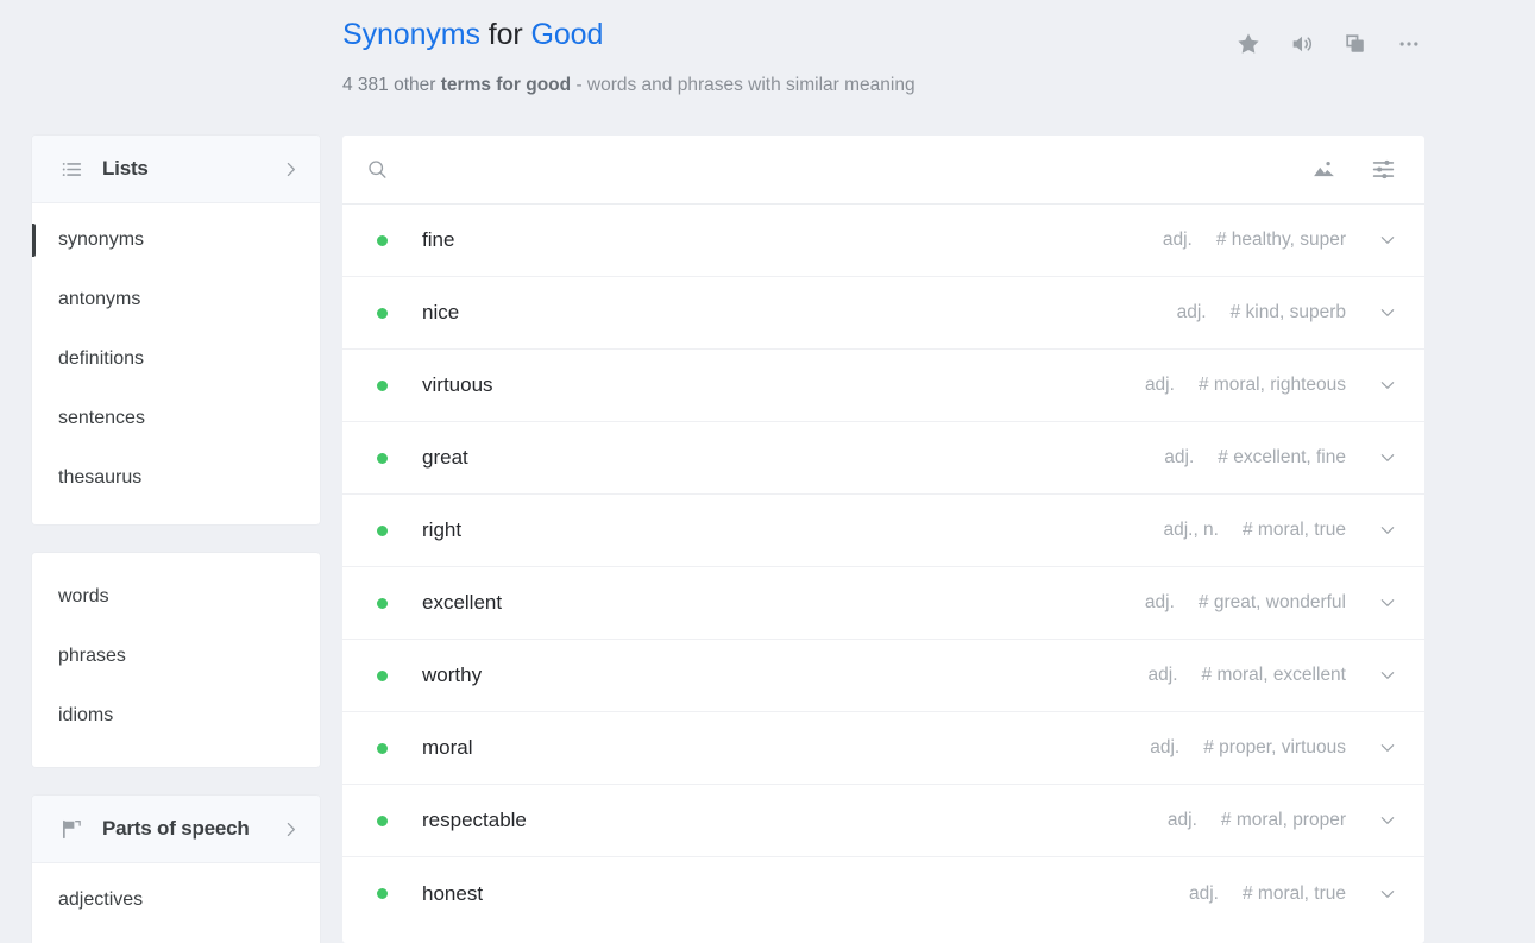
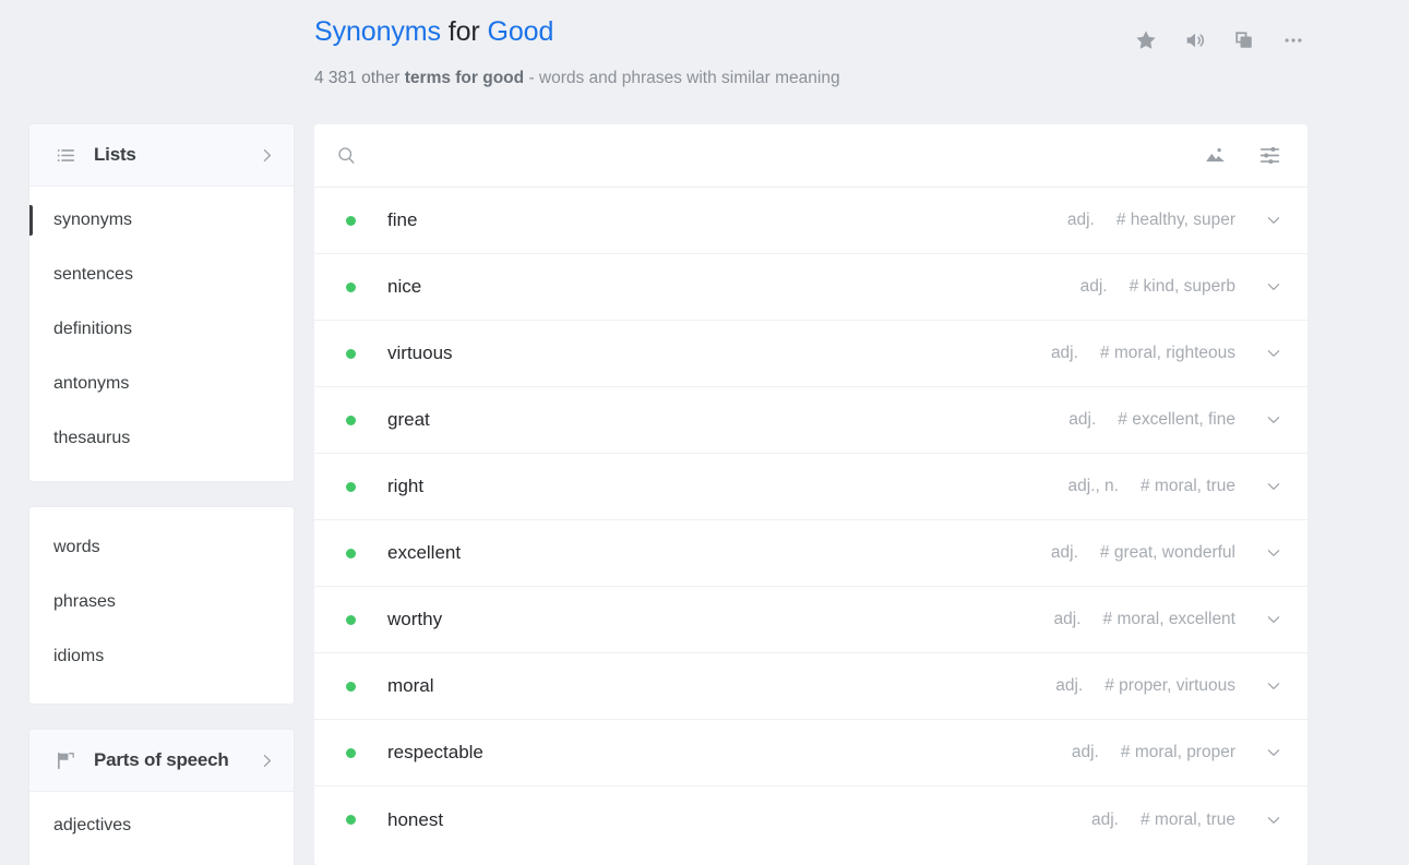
  Synonyms for Good
  4 381 other terms for good - words and phrases with similar meaning
  Lists
  synonyms
- antonyms
+ sentences
  definitions
- sentences
+ antonyms
  thesaurus
  words
  phrases
  idioms
  Parts of speech
  adjectives
  fine
  adj.
  # healthy, super
  nice
  adj.
  # kind, superb
  virtuous
  adj.
  # moral, righteous
  great
  adj.
  # excellent, fine
  right
  adj., n.
  # moral, true
  excellent
  adj.
  # great, wonderful
  worthy
  adj.
  # moral, excellent
  moral
  adj.
  # proper, virtuous
  respectable
  adj.
  # moral, proper
  honest
  adj.
  # moral, true
